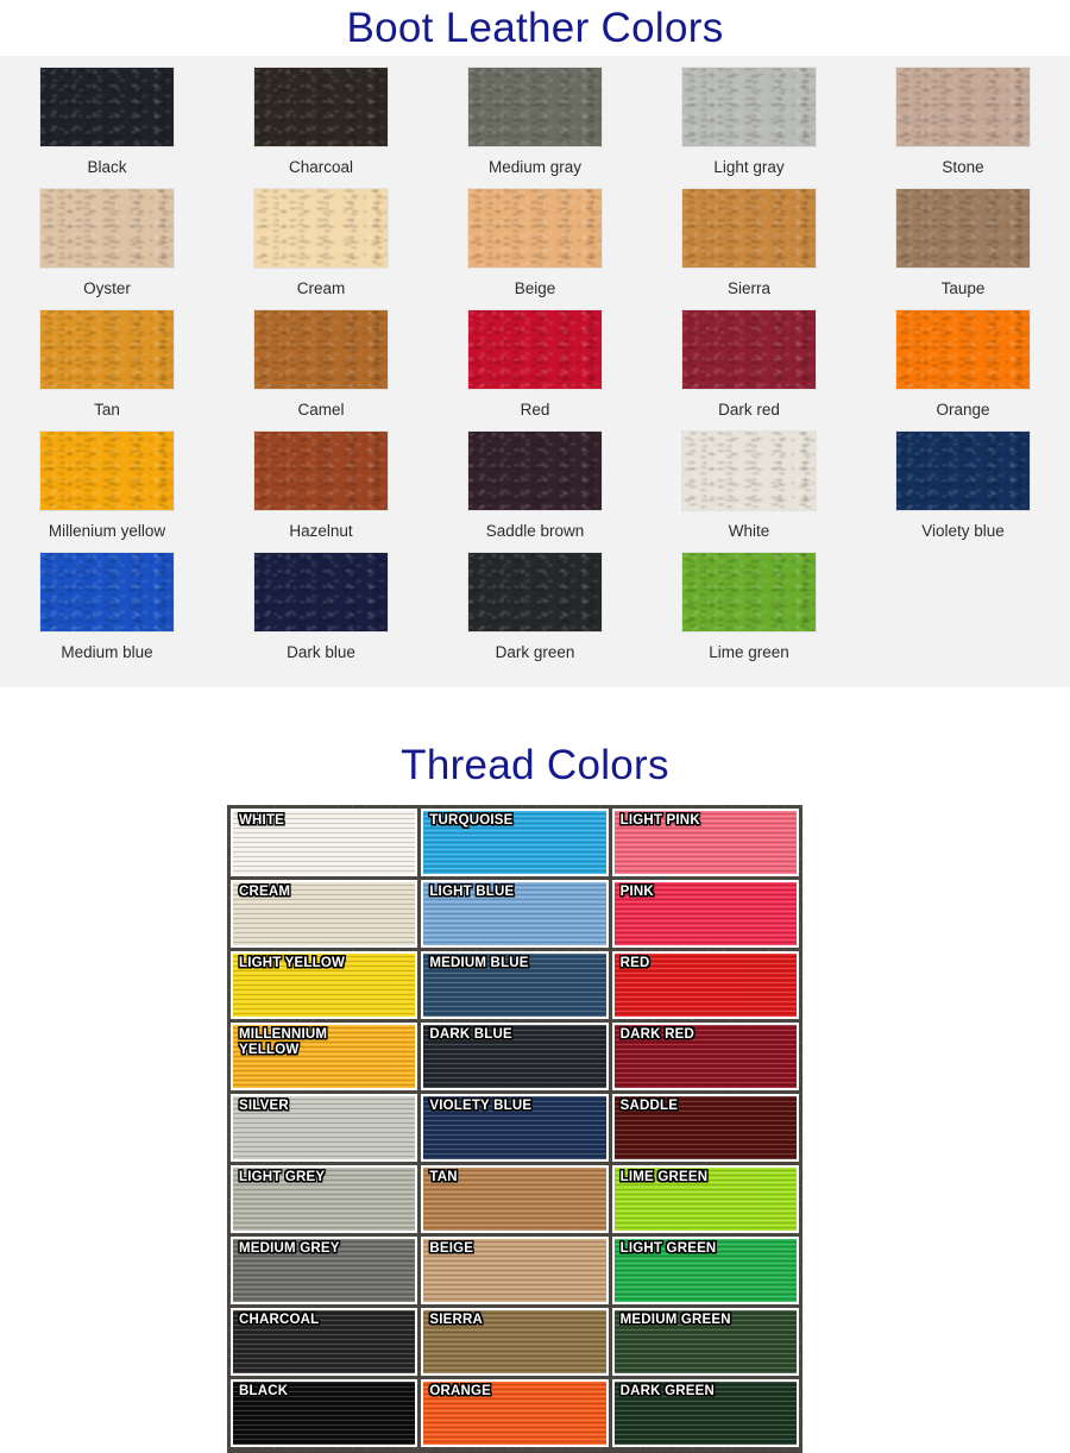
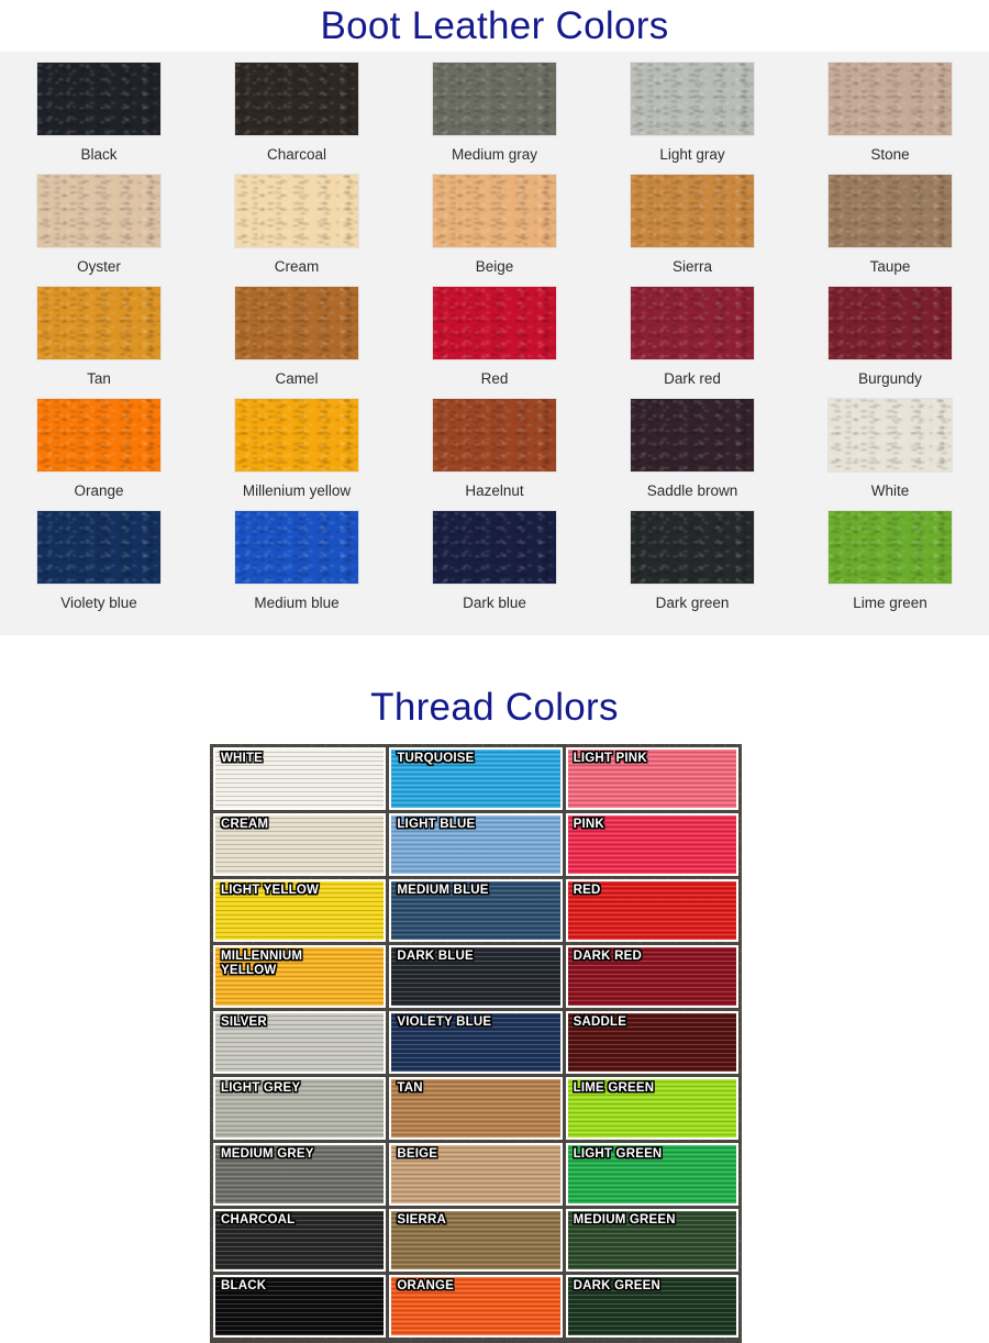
  Boot Leather Colors
  Black
  Charcoal
  Medium gray
  Light gray
  Stone
  Oyster
  Cream
  Beige
  Sierra
  Taupe
  Tan
  Camel
  Red
  Dark red
+ Burgundy
  Orange
  Millenium yellow
  Hazelnut
  Saddle brown
  White
  Violety blue
  Medium blue
  Dark blue
  Dark green
  Lime green
  Thread Colors
  WHITE
  TURQUOISE
  LIGHT PINK
  CREAM
  LIGHT BLUE
  PINK
  LIGHT YELLOW
  MEDIUM BLUE
  RED
  MILLENNIUM
  YELLOW
  DARK BLUE
  DARK RED
  SILVER
  VIOLETY BLUE
  SADDLE
  LIGHT GREY
  TAN
  LIME GREEN
  MEDIUM GREY
  BEIGE
  LIGHT GREEN
  CHARCOAL
  SIERRA
  MEDIUM GREEN
  BLACK
  ORANGE
  DARK GREEN
